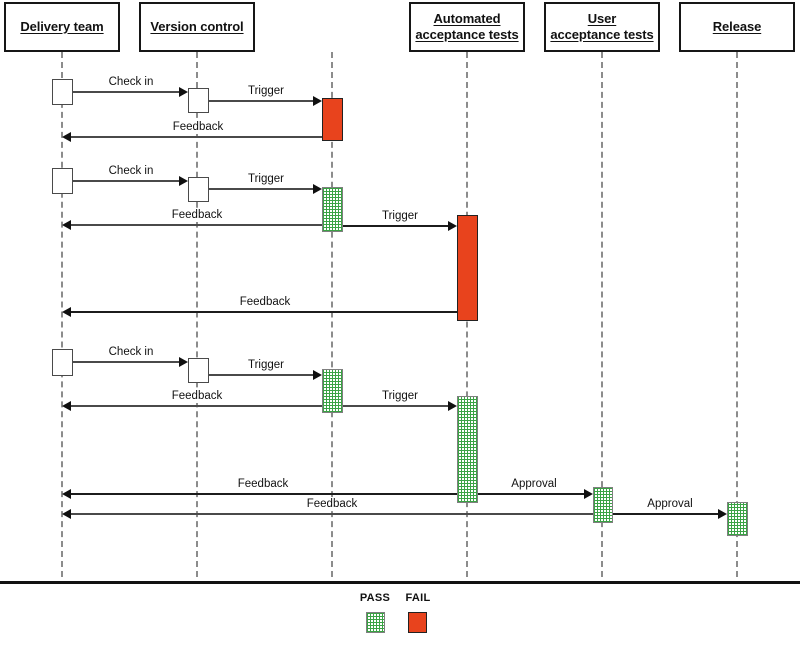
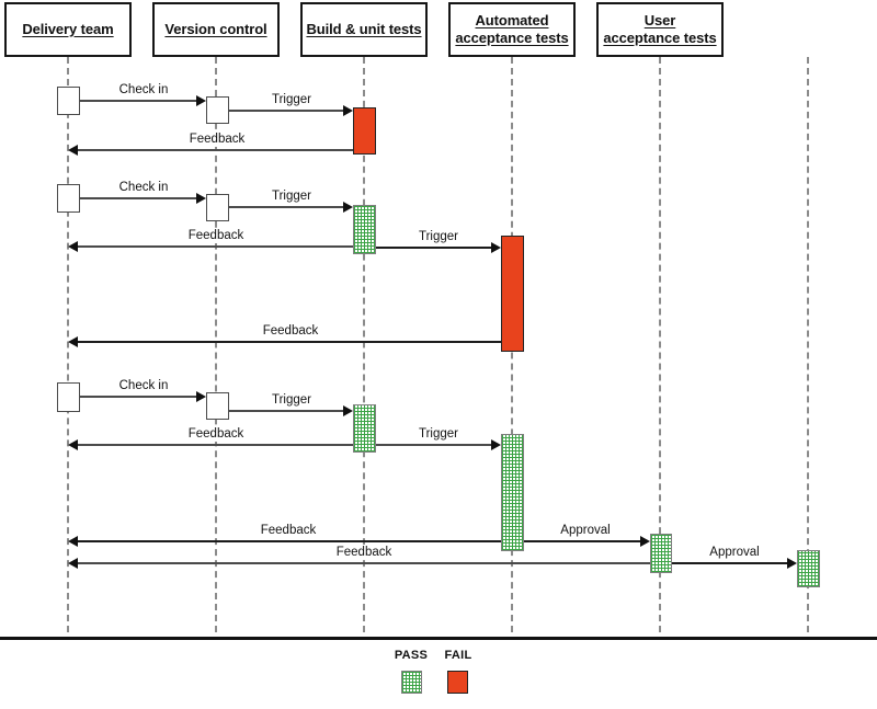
  PASS
  FAIL
  Delivery team
  Version control
+ Build & unit tests
  Automated
  acceptance tests
  User
  acceptance tests
- Release
  Check in
  Trigger
  Feedback
  Check in
  Trigger
  Feedback
  Trigger
  Feedback
  Check in
  Trigger
  Feedback
  Trigger
  Feedback
  Approval
  Feedback
  Approval
